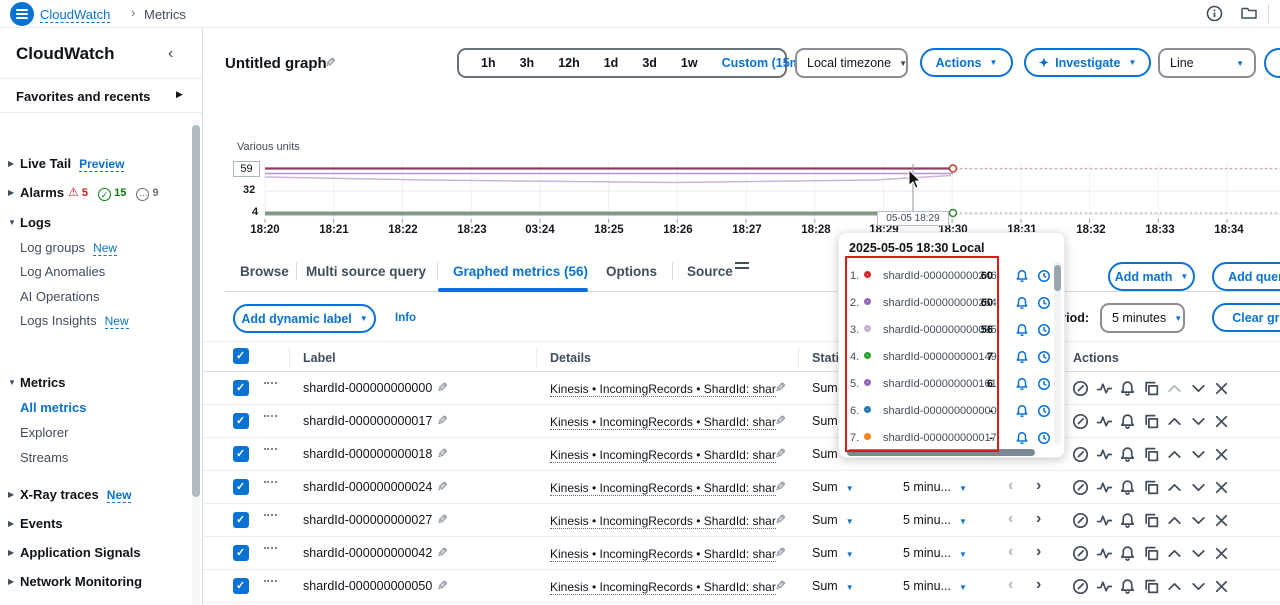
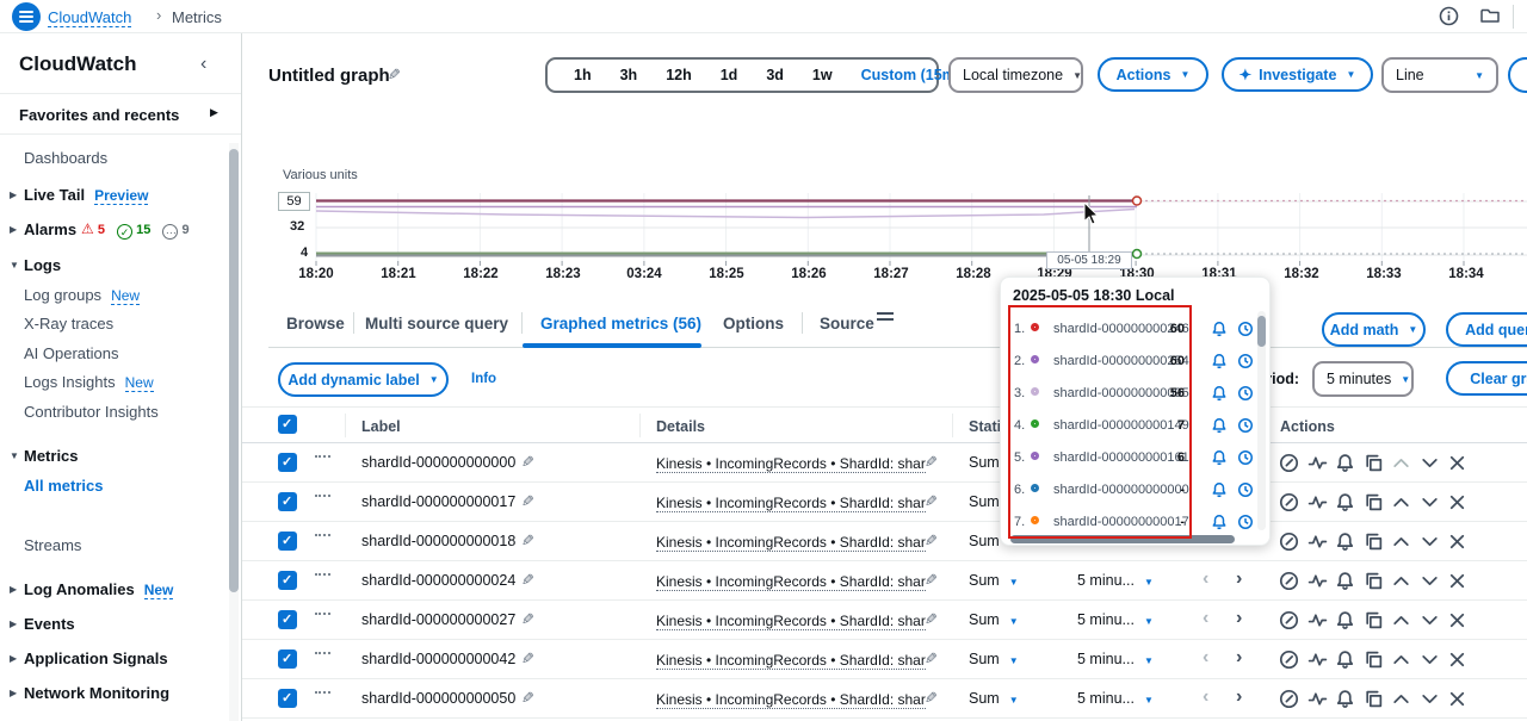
  CloudWatch
  ›
  Metrics
  CloudWatch
  ‹
  Favorites and recents
  ▶
+ Dashboards
  ▶
  Live Tail Preview
  ▶
  Alarms
  ⚠ 5 ✓ 15 ⋯ 9
  ▼
  Logs
  Log groups New
- Log Anomalies
+ X-Ray traces
  AI Operations
  Logs Insights New
+ Contributor Insights
  ▼
  Metrics
  All metrics
- Explorer
  Streams
  ▶
- X-Ray traces New
+ Log Anomalies New
  ▶
  Events
  ▶
  Application Signals
  ▶
  Network Monitoring
  Untitled graph
  1h
  3h
  12h
  1d
  3d
  1w
  Custom (15
  Local timezone
  ▼
  Actions
  ▼
  ✦
  Investigate
  ▼
  Line
  ▼
  Various units
  59
  32
  4
  18:20
  18:21
  18:22
  18:23
  03:24
  18:25
  18:26
  18:27
  18:28
  18:29
  18:30
  18:31
  18:32
  18:33
  18:34
  05-05 18:29
  Browse
  Multi source query
  Graphed metrics (56)
  Options
  Source
  Add math
  ▼
  Add que
  Add dynamic label
  ▼
  Info
  5 minutes
  ▼
  Clear gr
  Label
  Details
  Actions
  shardId-000000000000
  Kinesis • IncomingRecords • ShardId: shar
  Sum
  shardId-000000000017
  Kinesis • IncomingRecords • ShardId: shar
  Sum
  shardId-000000000018
  Kinesis • IncomingRecords • ShardId: shar
  Sum
  shardId-000000000024
  Kinesis • IncomingRecords • ShardId: shar
  Sum ▼
  5 minu... ▼
  ‹
  ›
  shardId-000000000027
  Kinesis • IncomingRecords • ShardId: shar
  Sum ▼
  5 minu... ▼
  ‹
  ›
  shardId-000000000042
  Kinesis • IncomingRecords • ShardId: shar
  Sum ▼
  5 minu... ▼
  ‹
  ›
  shardId-000000000050
  Kinesis • IncomingRecords • ShardId: shar
  Sum ▼
  5 minu... ▼
  ‹
  ›
  2025-05-05 18:30 Local
  1.
  shardId-000000000246
  60
  2.
  shardId-000000000254
  60
  3.
  shardId-000000000095
  56
  4.
  shardId-000000000149
  7
  5.
  shardId-000000000161
  6
  6.
  shardId-000000000000
  -
  7.
  shardId-000000000017
  -
